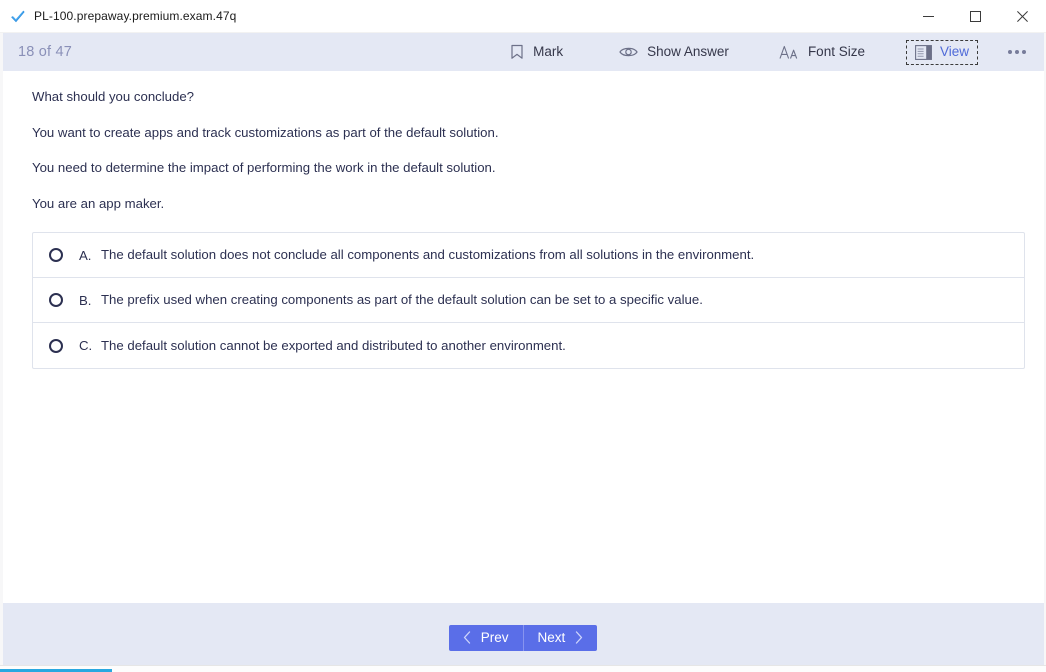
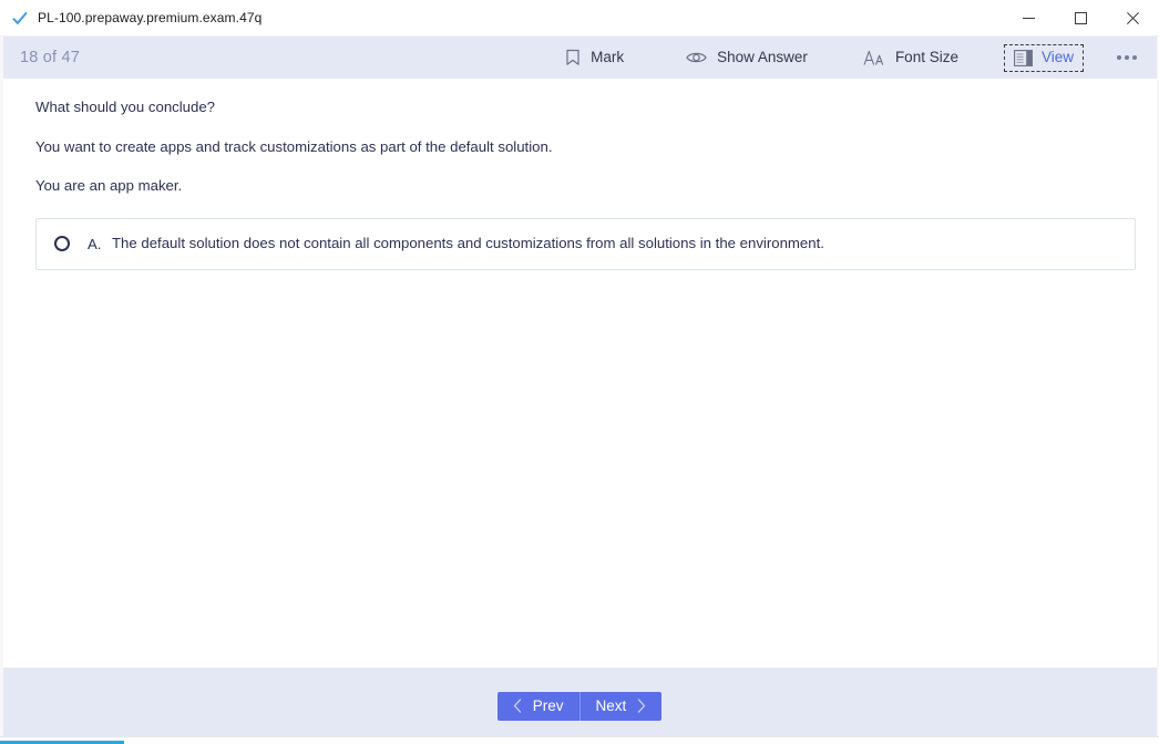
  PL-100.prepaway.premium.exam.47q
  18 of 47
  Mark
  Show Answer
  Font Size
  View
  What should you conclude?
  You want to create apps and track customizations as part of the default solution.
- You need to determine the impact of performing the work in the default solution.
  You are an app maker.
  A.
- The default solution does not conclude all components and customizations from all solutions in the environment.
+ The default solution does not contain all components and customizations from all solutions in the environment.
- B.
- The prefix used when creating components as part of the default solution can be set to a specific value.
- C.
- The default solution cannot be exported and distributed to another environment.
  Prev
  Next
